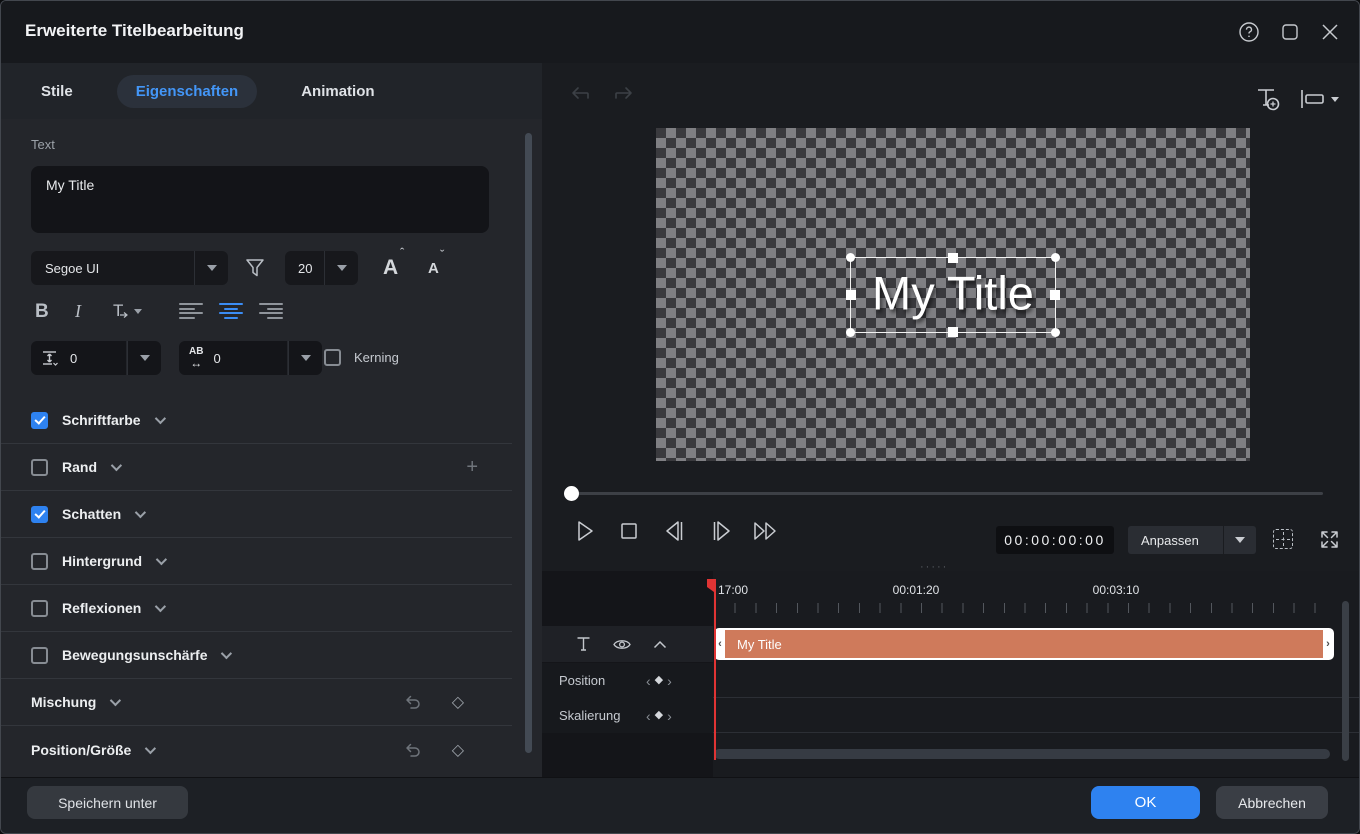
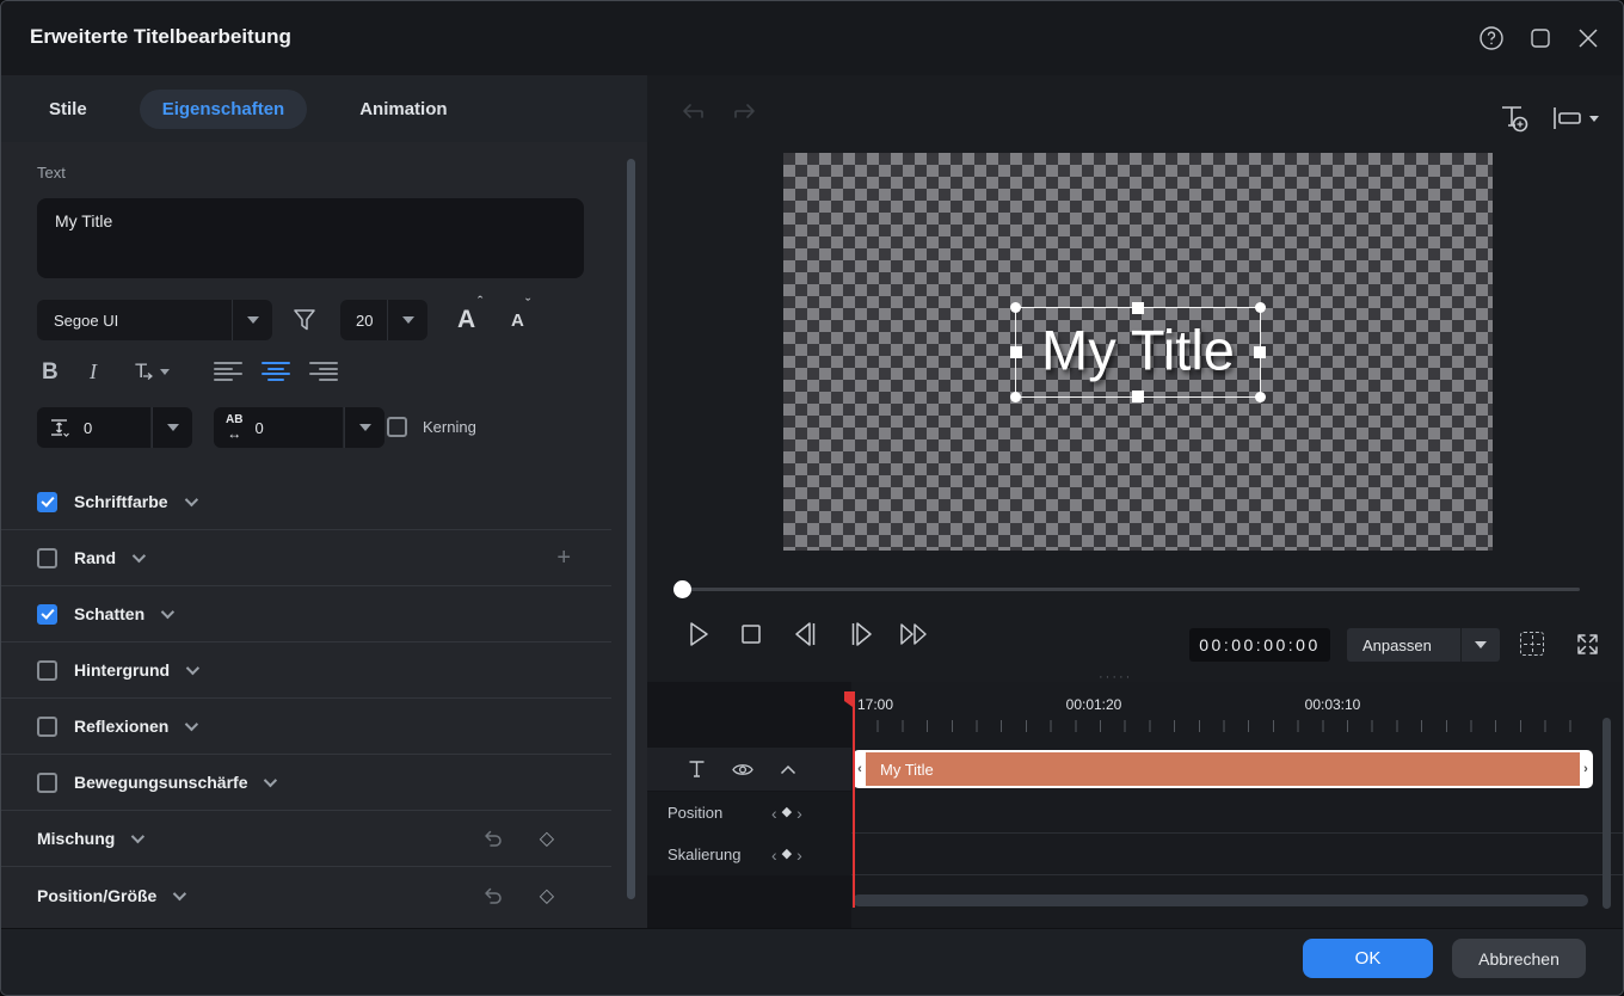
  Erweiterte Titelbearbeitung
  Stile
  Eigenschaften
  Animation
  Text
  My Title
  Segoe UI
  20
  A
  ˆ
  A
  ˇ
  B
  I
  T
  0
  AB
  ↔
  0
  Kerning
  Schriftfarbe
  Rand
  +
  Schatten
  Hintergrund
  Reflexionen
  Bewegungsunschärfe
  Mischung
  ◇
  Position/Größe
  ◇
  My Title
  00:00:00:00
  Anpassen
  ·····
  17:00
  00:01:20
  00:03:10
  ‹
  My Title
  ›
  Position
  ‹
  ◆
  ›
  Skalierung
  ‹
  ◆
  ›
- Speichern unter
  OK
  Abbrechen
